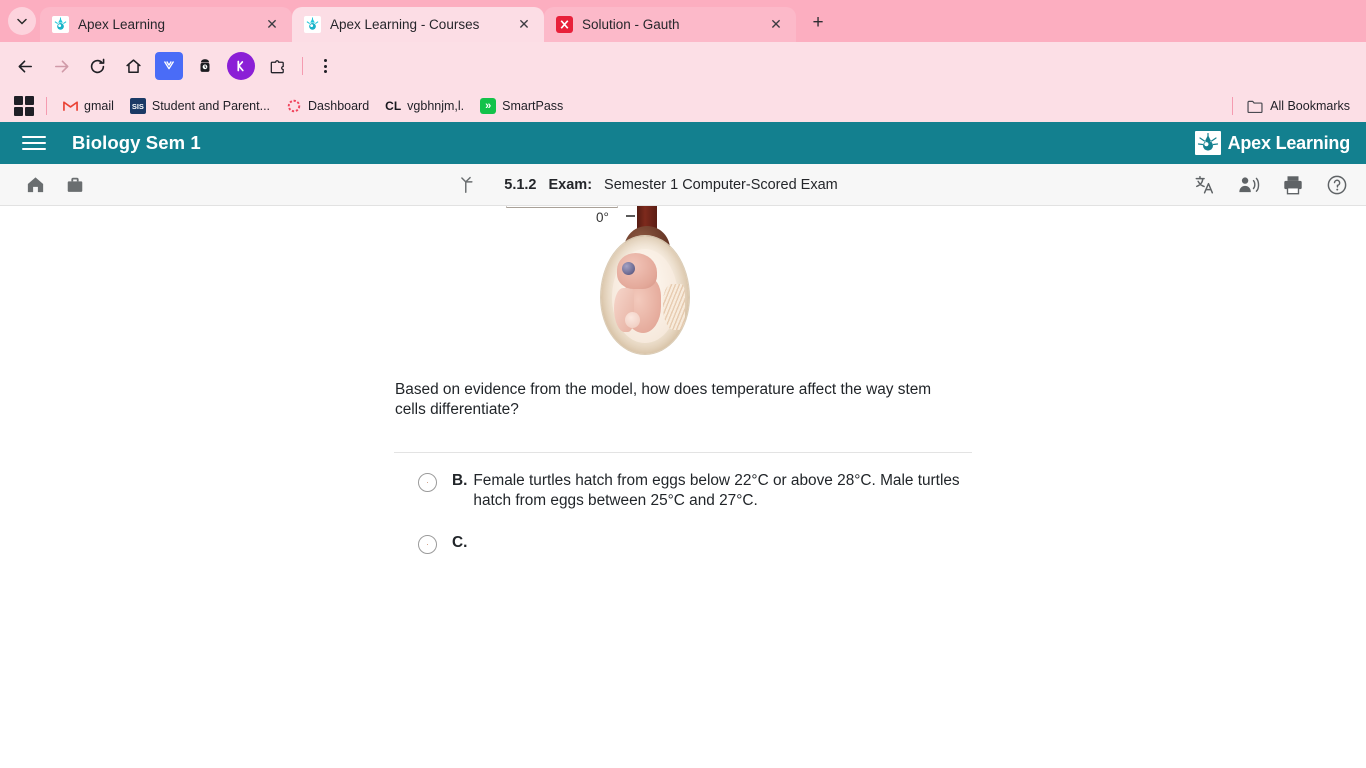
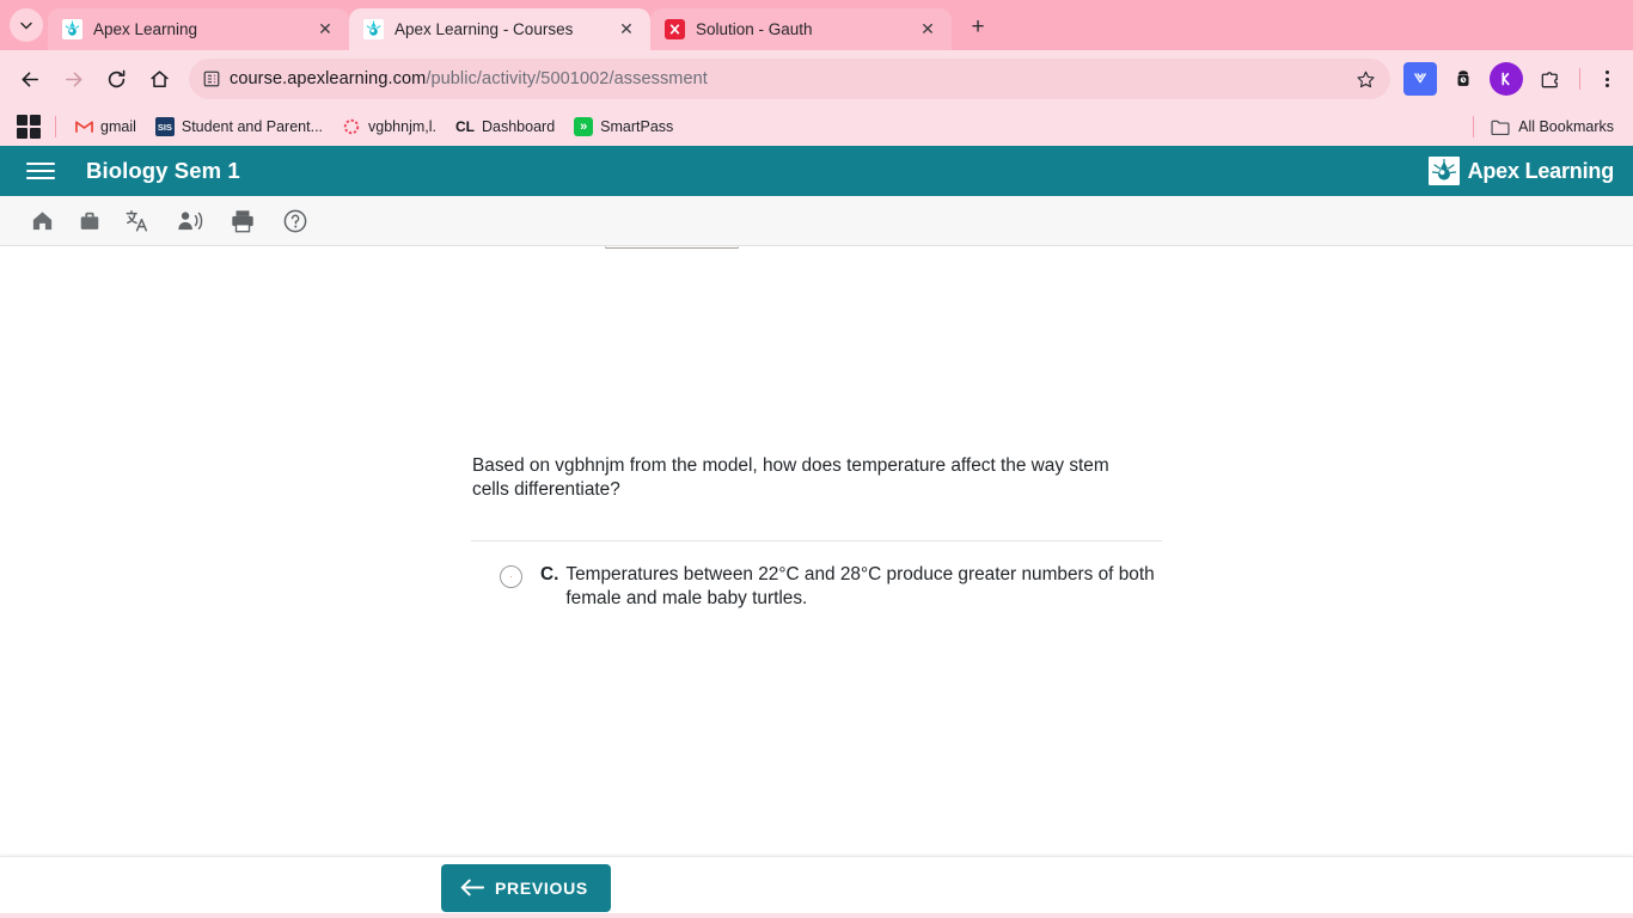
  Apex Learning
  ✕
  Apex Learning - Courses
  ✕
  Solution - Gauth
  ✕
  +
+ course.apexlearning.com/public/activity/5001002/assessment
  gmail
  SIS
  Student and Parent...
- Dashboard
+ vgbhnjm,l.
  CL
- vgbhnjm,l.
+ Dashboard
  »
  SmartPass
  All Bookmarks
  Biology Sem 1
  Apex Learning
- 5.1.2
- Exam:
- Semester 1 Computer-Scored Exam
- 0°
- Based on evidence from the model, how does temperature affect the way stem cells differentiate?
+ Based on vgbhnjm from the model, how does temperature affect the way stem cells differentiate?
- B.
- Female turtles hatch from eggs below 22°C or above 28°C. Male turtles hatch from eggs between 25°C and 27°C.
  C.
+ Temperatures between 22°C and 28°C produce greater numbers of both female and male baby turtles.
+ PREVIOUS
